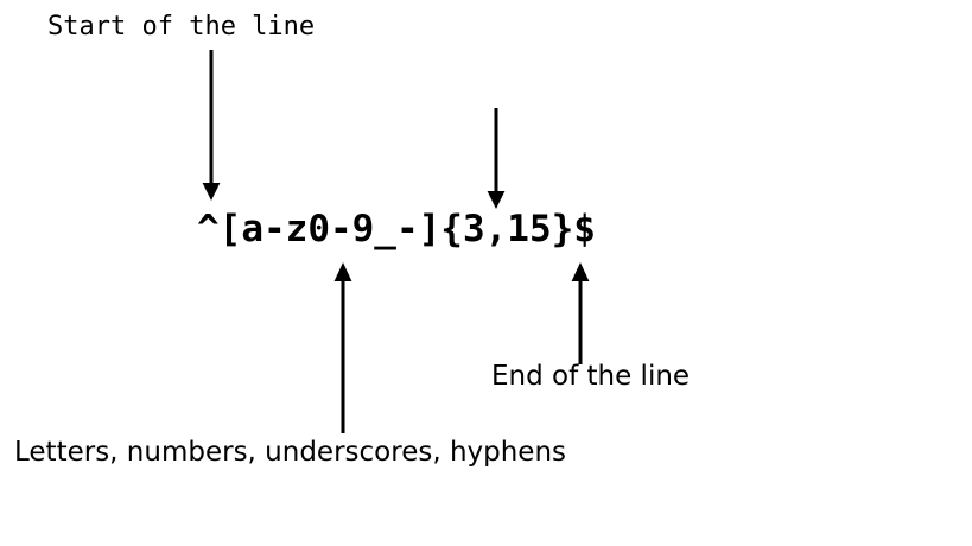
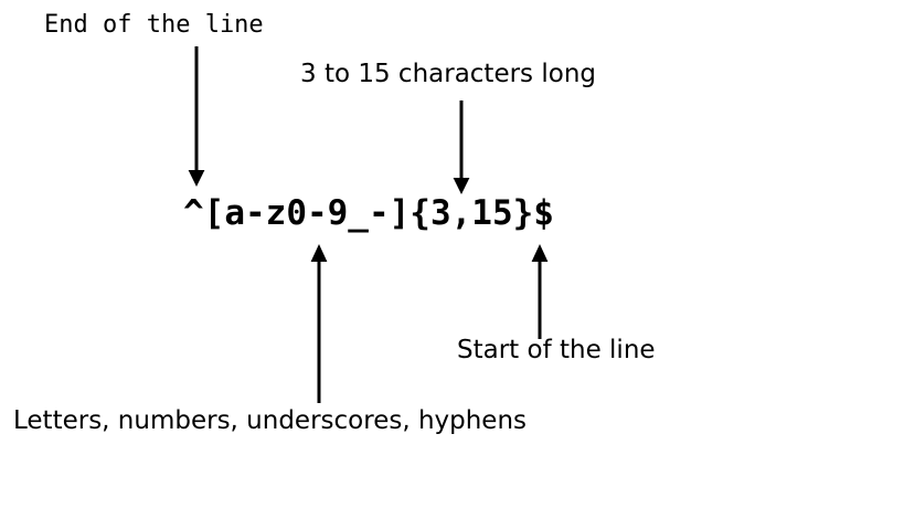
- Start of the line
+ End of the line
+ 3 to 15 characters long
  ^[a-z0-9_-]{3,15}$
- End of the line
+ Start of the line
  Letters, numbers, underscores, hyphens
